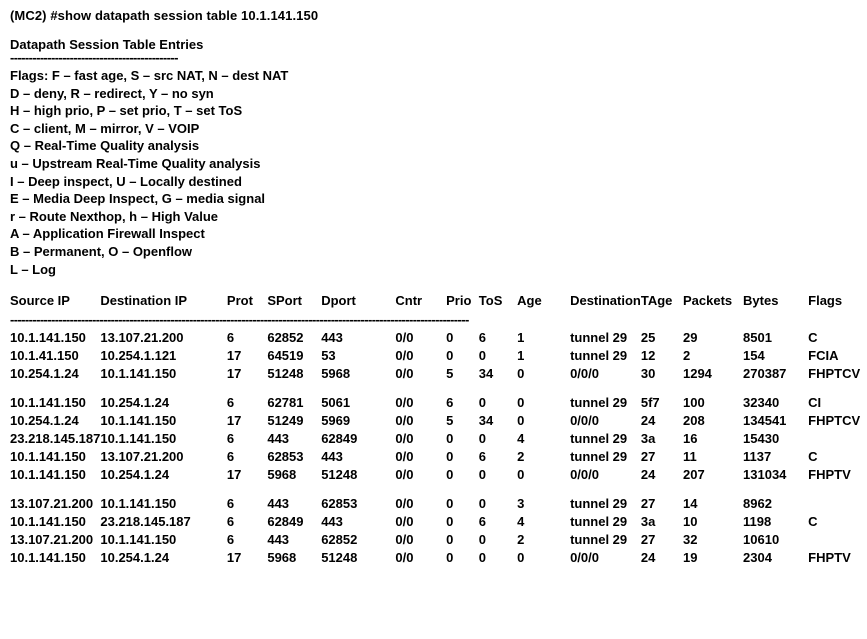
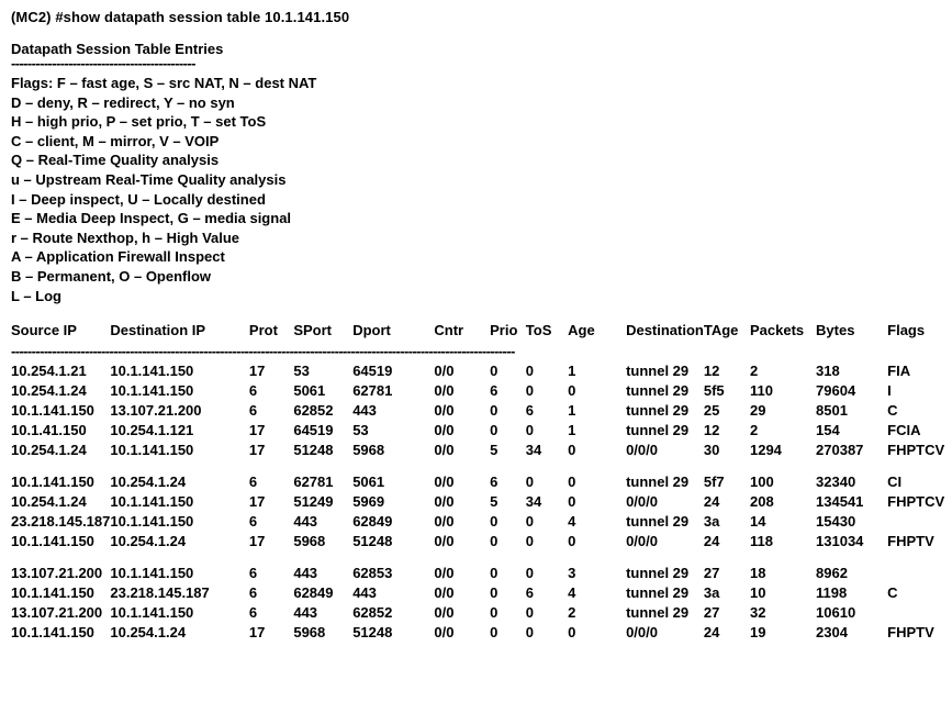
  (MC2) #show datapath session table 10.1.141.150
  Datapath Session Table Entries
  ---------------------------------------------
  Flags: F – fast age, S – src NAT, N – dest NAT
  D – deny, R – redirect, Y – no syn
  H – high prio, P – set prio, T – set ToS
  C – client, M – mirror, V – VOIP
  Q – Real-Time Quality analysis
  u – Upstream Real-Time Quality analysis
  I – Deep inspect, U – Locally destined
  E – Media Deep Inspect, G – media signal
  r – Route Nexthop, h – High Value
  A – Application Firewall Inspect
  B – Permanent, O – Openflow
  L – Log
  Source IP	Destination IP	Prot	SPort	Dport	Cntr	Prio	ToS	Age	Destination	TAge	Packets	Bytes	Flags
  ---------------------------------------------------------------------------------------------------------------------------
+ 10.254.1.21	10.1.141.150	17	53	64519	0/0	0	0	1	tunnel 29	12	2	318	FIA
+ 10.254.1.24	10.1.141.150	6	5061	62781	0/0	6	0	0	tunnel 29	5f5	110	79604	I
  10.1.141.150	13.107.21.200	6	62852	443	0/0	0	6	1	tunnel 29	25	29	8501	C
  10.1.41.150	10.254.1.121	17	64519	53	0/0	0	0	1	tunnel 29	12	2	154	FCIA
  10.254.1.24	10.1.141.150	17	51248	5968	0/0	5	34	0	0/0/0	30	1294	270387	FHPTCV
  10.1.141.150	10.254.1.24	6	62781	5061	0/0	6	0	0	tunnel 29	5f7	100	32340	CI
  10.254.1.24	10.1.141.150	17	51249	5969	0/0	5	34	0	0/0/0	24	208	134541	FHPTCV
- 23.218.145.187	10.1.141.150	6	443	62849	0/0	0	0	4	tunnel 29	3a	16	15430
+ 23.218.145.187	10.1.141.150	6	443	62849	0/0	0	0	4	tunnel 29	3a	14	15430
- 10.1.141.150	13.107.21.200	6	62853	443	0/0	0	6	2	tunnel 29	27	11	1137	C
- 10.1.141.150	10.254.1.24	17	5968	51248	0/0	0	0	0	0/0/0	24	207	131034	FHPTV
+ 10.1.141.150	10.254.1.24	17	5968	51248	0/0	0	0	0	0/0/0	24	118	131034	FHPTV
- 13.107.21.200	10.1.141.150	6	443	62853	0/0	0	0	3	tunnel 29	27	14	8962
+ 13.107.21.200	10.1.141.150	6	443	62853	0/0	0	0	3	tunnel 29	27	18	8962
  10.1.141.150	23.218.145.187	6	62849	443	0/0	0	6	4	tunnel 29	3a	10	1198	C
  13.107.21.200	10.1.141.150	6	443	62852	0/0	0	0	2	tunnel 29	27	32	10610
  10.1.141.150	10.254.1.24	17	5968	51248	0/0	0	0	0	0/0/0	24	19	2304	FHPTV
